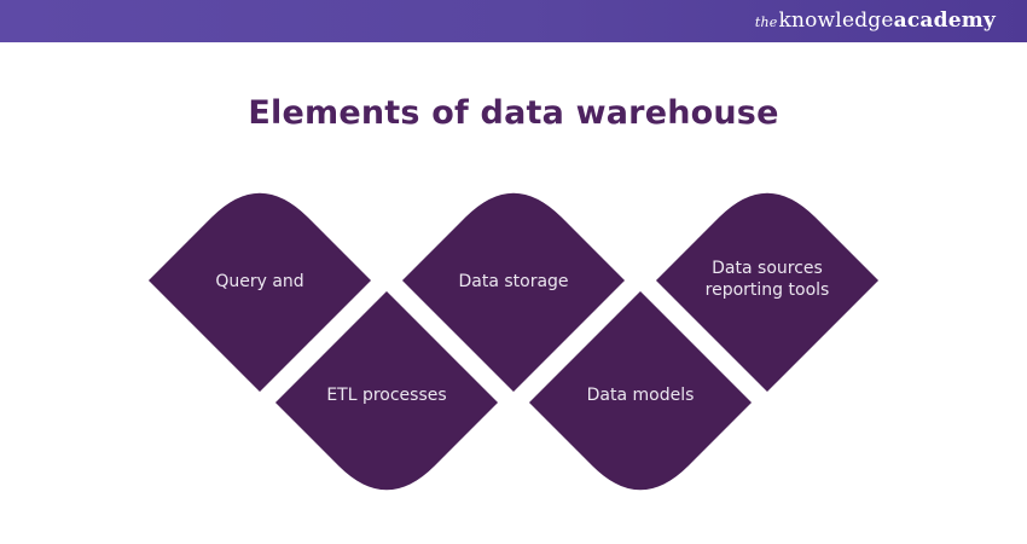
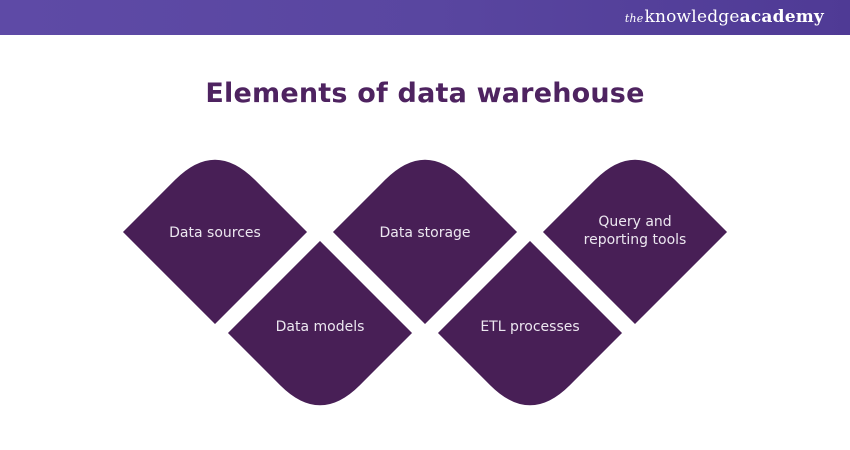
  theknowledgeacademy
  Elements of data warehouse
- Query and
+ Data sources
- ETL processes
+ Data models
  Data storage
- Data models
+ ETL processes
- Data sources
+ Query and
  reporting tools
